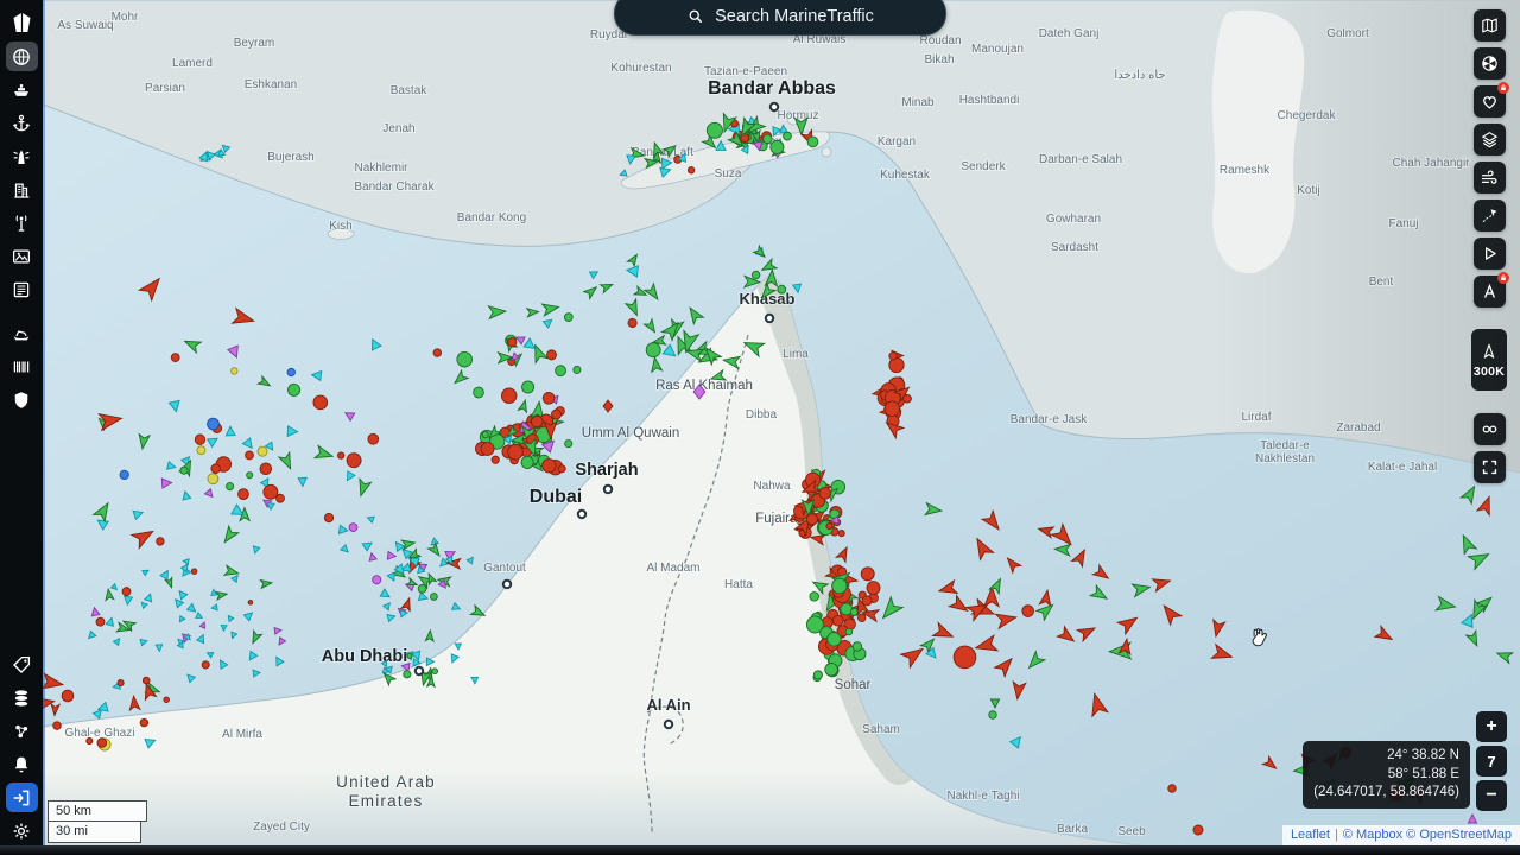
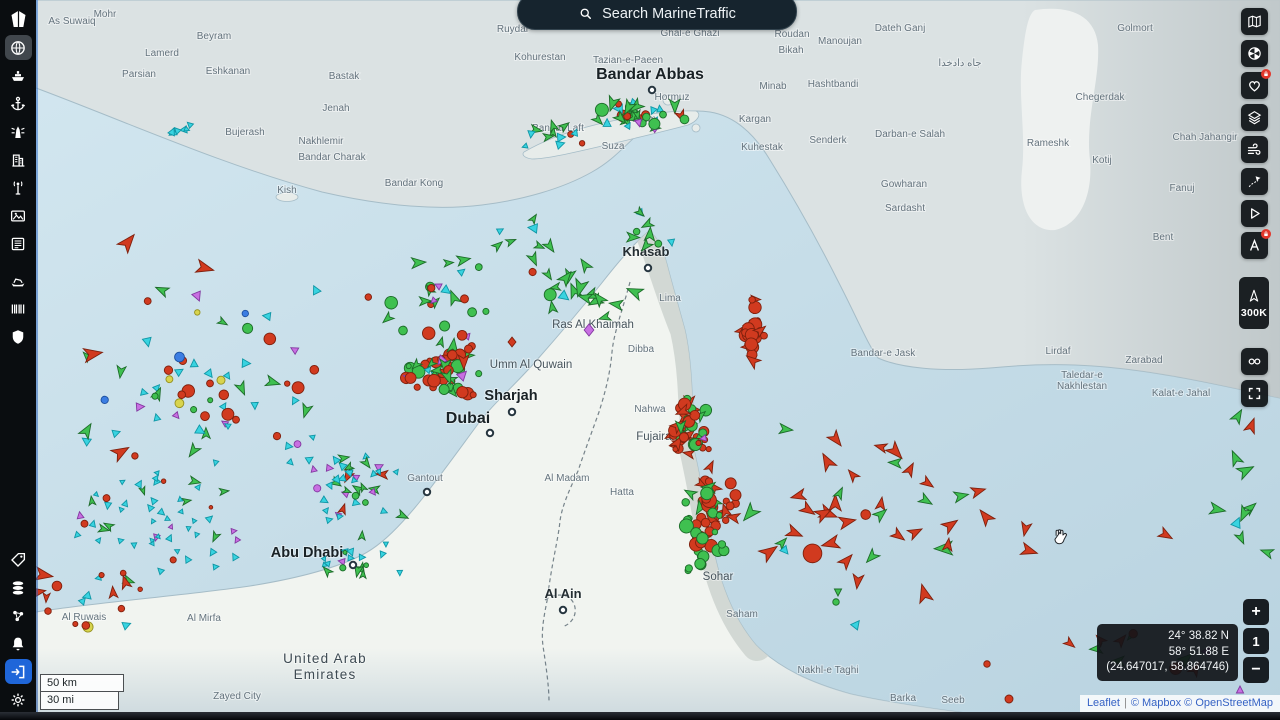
  Mohr
  As Suwaiq
  Beyram
  Lamerd
  Parsian
  Eshkanan
  Bastak
  Jenah
  Ruydar
  Kohurestan
- Al Ruwais
+ Ghal-e Ghazi
  Tazian-e-Paeen
  Dateh Ganj
  Golmort
  Roudan
  Manoujan
  Bikah
  جاه دادخدا
  Hashtbandi
  Minab
  Chegerdak
  Kargan
  Kuhestak
  Senderk
  Darban-e Salah
  Rameshk
  Kotij
  Chah Jahangir
  Fanuj
  Bent
  Gowharan
  Sardasht
  Bandar-e Jask
  Lirdaf
  Zarabad
  Taledar-e
  Nakhlestan
  Kalat-e Jahal
  Bujerash
  Nakhlemir
  Bandar Charak
  Bandar Kong
  Suza
  Kish
  Hormuz
  Bandar Abbas
  Khasab
  Lima
  Dibba
  Ras Al Khaimah
  Umm Al Quwain
  Sharjah
  Dubai
  Nahwa
  Fujair
  Hatta
  Al Madam
  Gantout
  Abu Dhabi
- Ghal-e Ghazi
+ Al Ruwais
  Al Mirfa
  United Arab
  Emirates
  Zayed City
  Al Ain
  Sohar
  Saham
  Nakhl-e Taghi
  Barka
  Seeb
  Search MarineTraffic
  300K
  +
- 7
+ 1
  −
  24° 38.82 N
  58° 51.88 E
  (24.647017, 58.864746)
  50 km
  30 mi
  Leaflet | © Mapbox © OpenStreetMap
